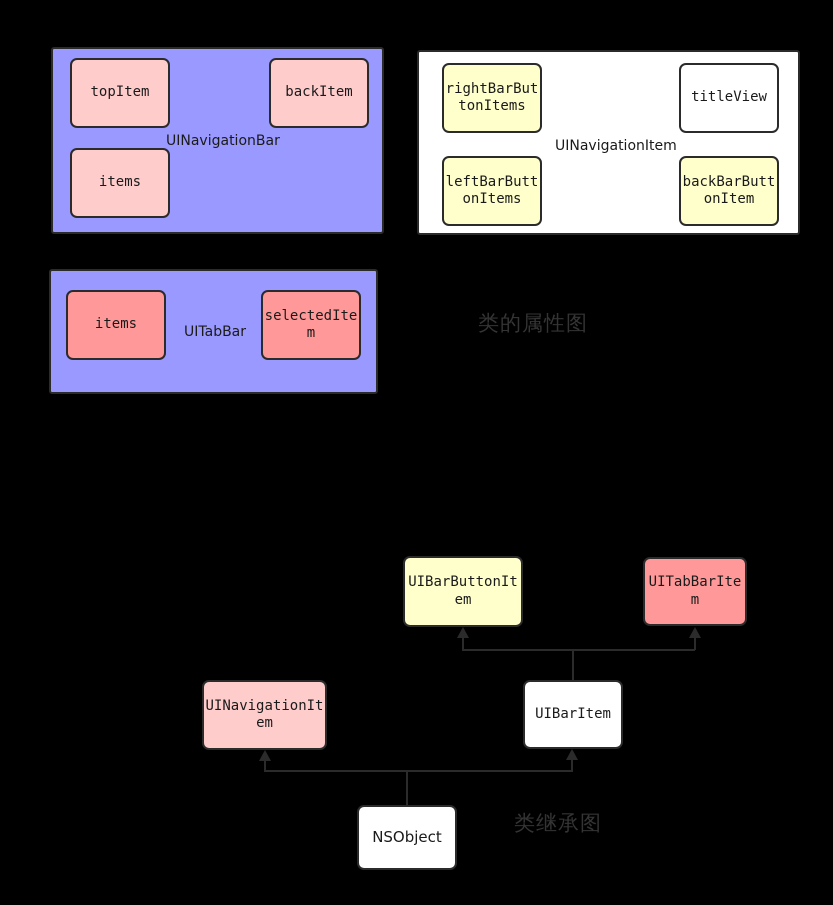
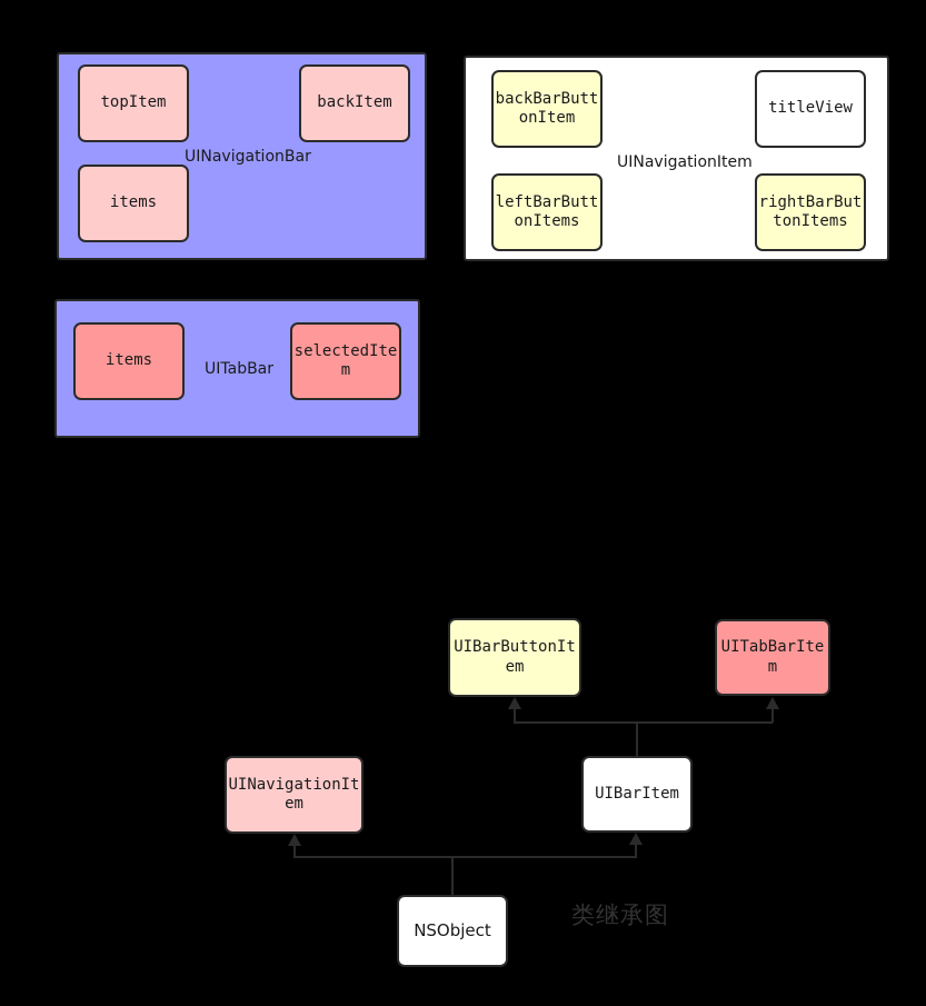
  UINavigationBar
  topItem
  backItem
  items
  UINavigationItem
- rightBarButtonItems
+ backBarButtonItem
  titleView
  leftBarButtonItems
- backBarButtonItem
+ rightBarButtonItems
  UITabBar
  items
  selectedItem
- 类的属性图
  UIBarButtonItem
  UITabBarItem
  UINavigationItem
  UIBarItem
  NSObject
  类继承图
